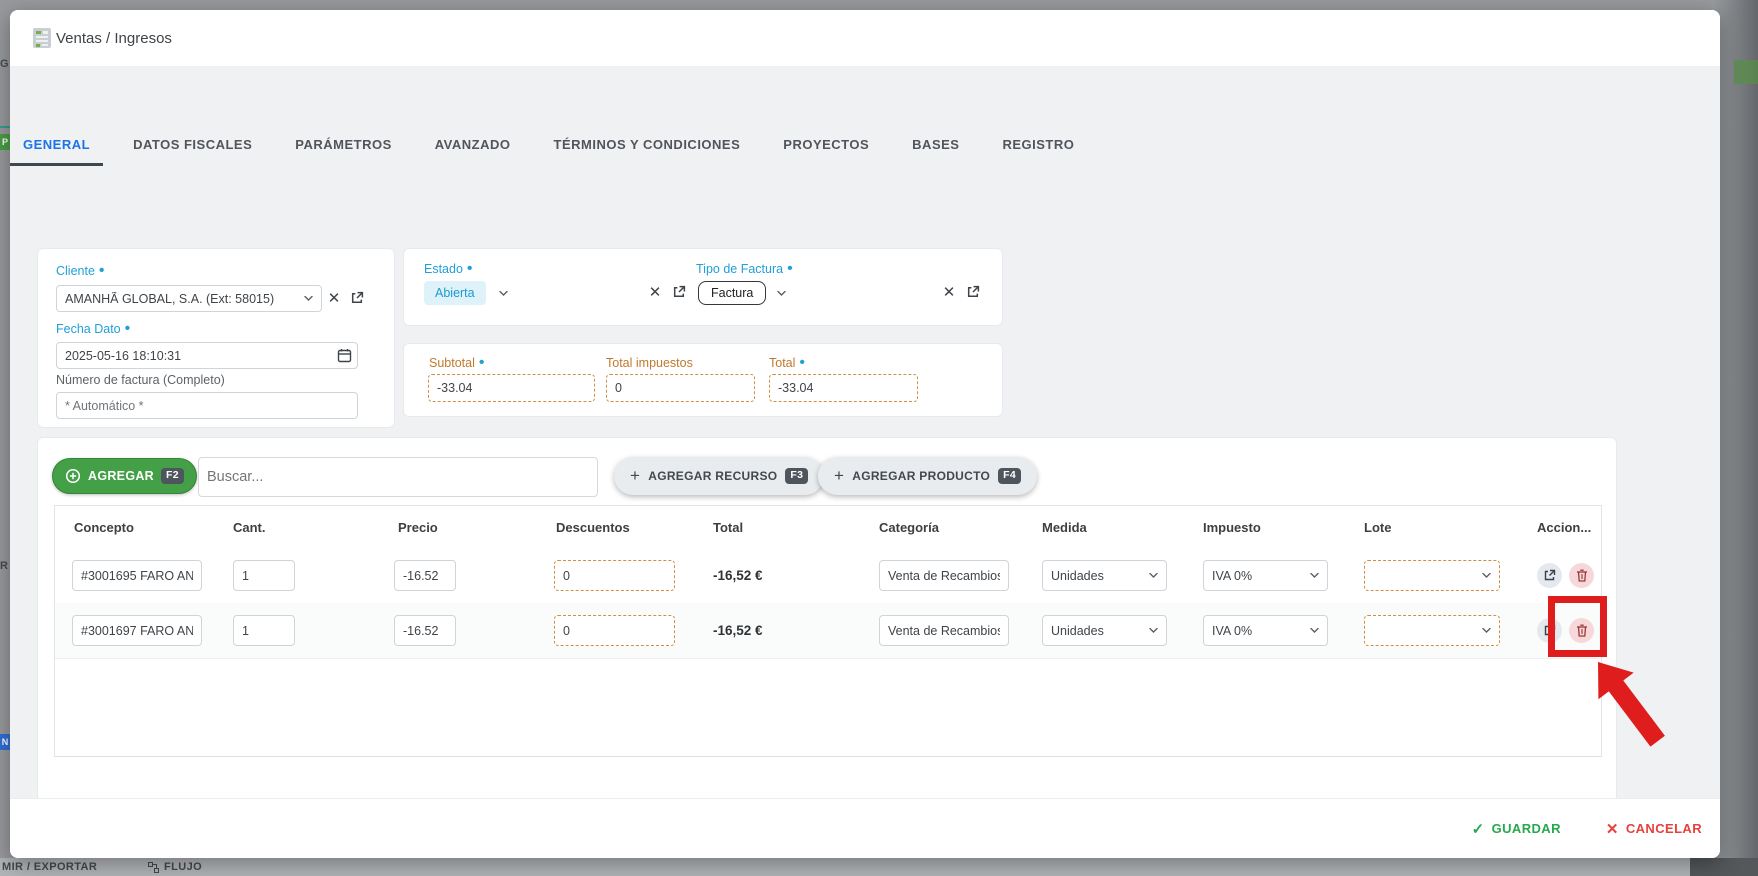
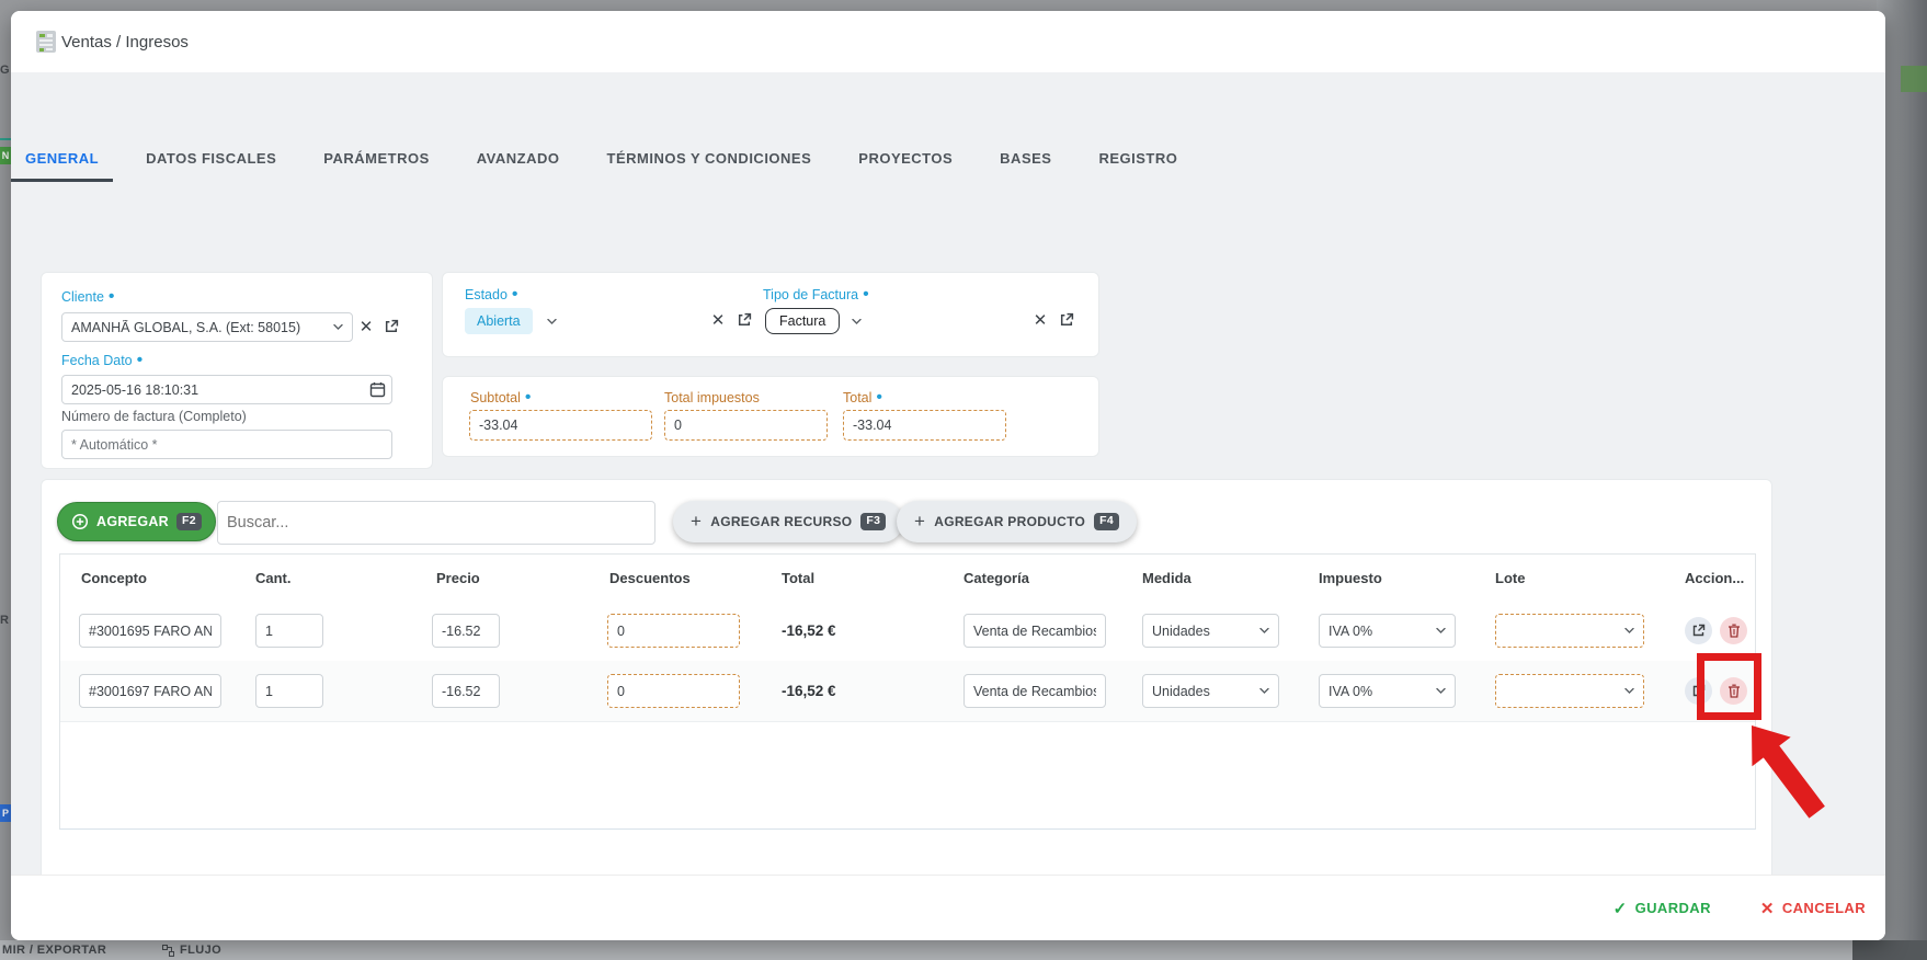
  G
- P
+ N
  R
- N
+ P
  MIR / EXPORTAR
  FLUJO
  Ventas / Ingresos
  GENERAL
  DATOS FISCALES
  PARÁMETROS
  AVANZADO
  TÉRMINOS Y CONDICIONES
  PROYECTOS
  BASES
  REGISTRO
  Cliente •
  AMANHÃ GLOBAL, S.A. (Ext: 58015)
  ✕
  Fecha Dato •
  2025-05-16 18:10:31
  Número de factura (Completo)
  * Automático *
  Estado •
  Abierta
  ✕
  Tipo de Factura •
  Factura
  ✕
  Subtotal •
  -33.04
  Total impuestos
  0
  Total •
  -33.04
  AGREGAR
  F2
  Buscar...
  +
  AGREGAR RECURSO
  F3
  +
  AGREGAR PRODUCTO
  F4
  Concepto
  Cant.
  Precio
  Descuentos
  Total
  Categoría
  Medida
  Impuesto
  Lote
  Accion...
  #3001695 FARO AN
  1
  -16.52
  0
  -16,52 €
  Venta de Recambio
  Unidades
  IVA 0%
  #3001697 FARO AN
  1
  -16.52
  0
  -16,52 €
  Venta de Recambio
  Unidades
  IVA 0%
  ✓
  GUARDAR
  ✕
  CANCELAR
